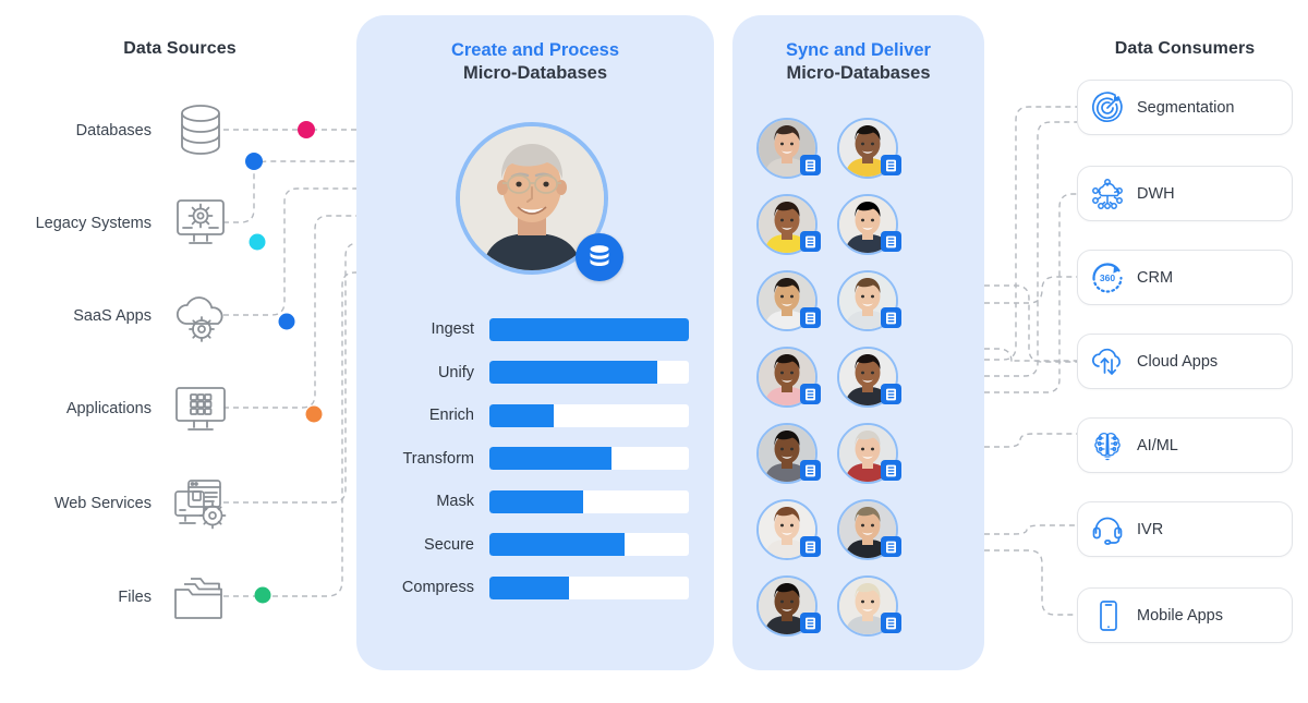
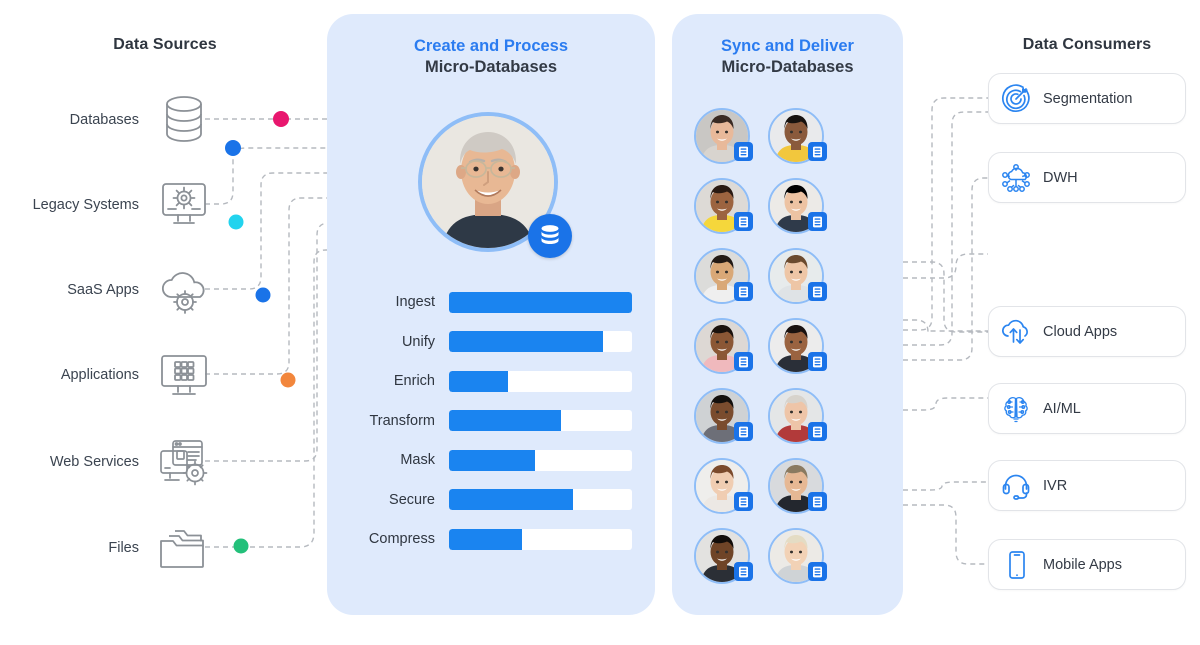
  Data Sources
  Data Consumers
  Databases
  Legacy Systems
  SaaS Apps
  Applications
  Web Services
  Files
  Create and Process
  Micro-Databases
  Ingest
  Unify
  Enrich
  Transform
  Mask
  Secure
  Compress
  Sync and Deliver
  Micro-Databases
  Segmentation
  DWH
- 360
- CRM
  Cloud Apps
  AI/ML
  IVR
  Mobile Apps
